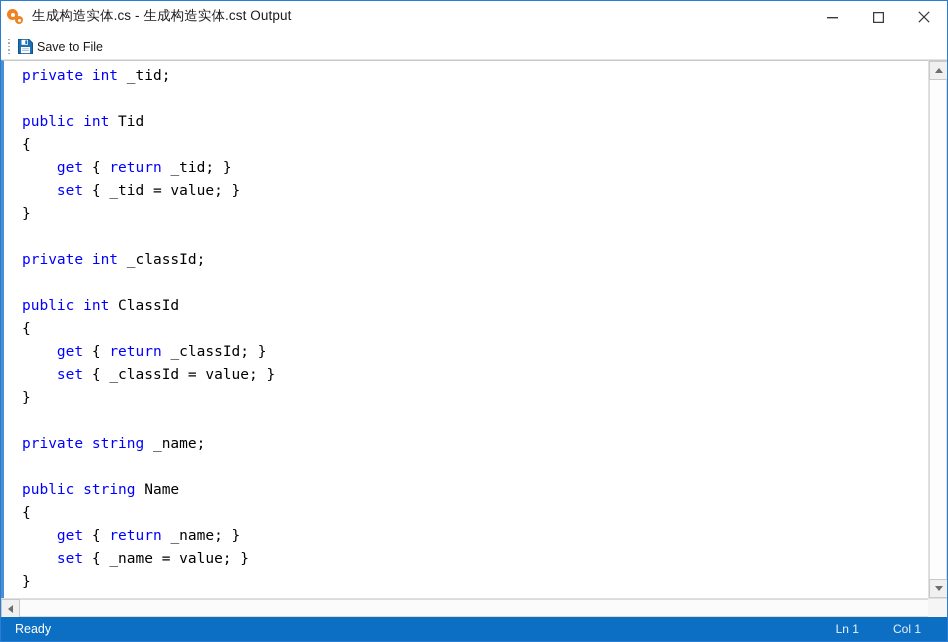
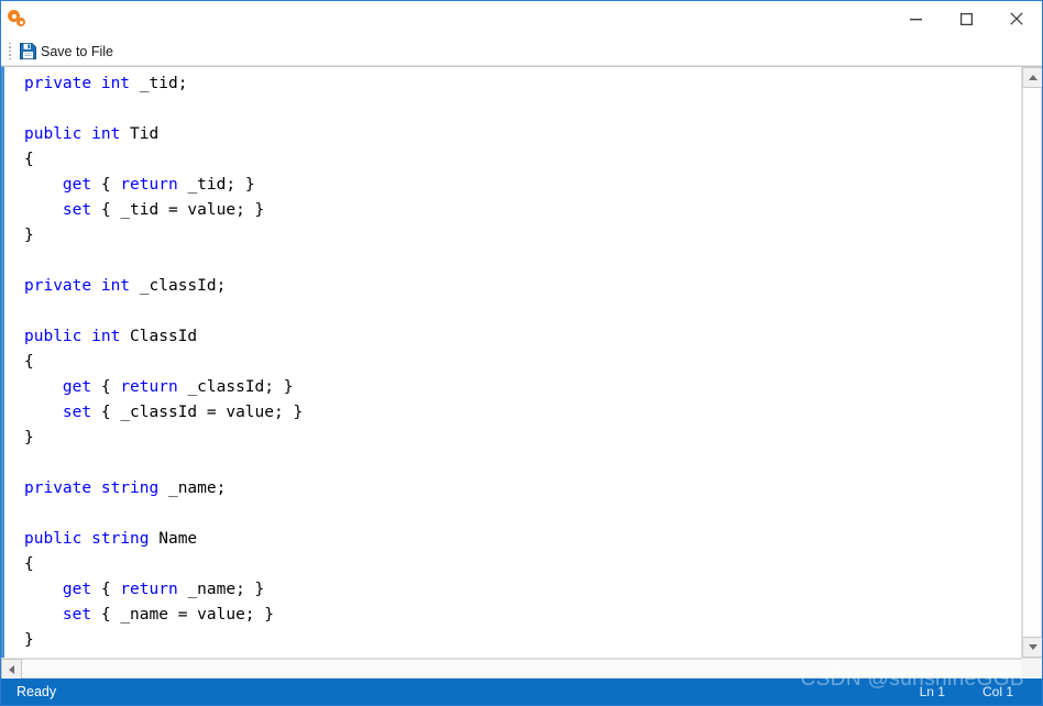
- 生成构造实体.cs - 生成构造实体.cst Output
  Save to File
  private int _tid; public int Tid { get { return _tid; } set { _tid = value; } } private int _classId; public int ClassId { get { return _classId; } set { _classId = value; } } private string _name; public string Name { get { return _name; } set { _name = value; } }
  Ready
  Ln 1
  Col 1
+ CSDN @sunshineGGB
